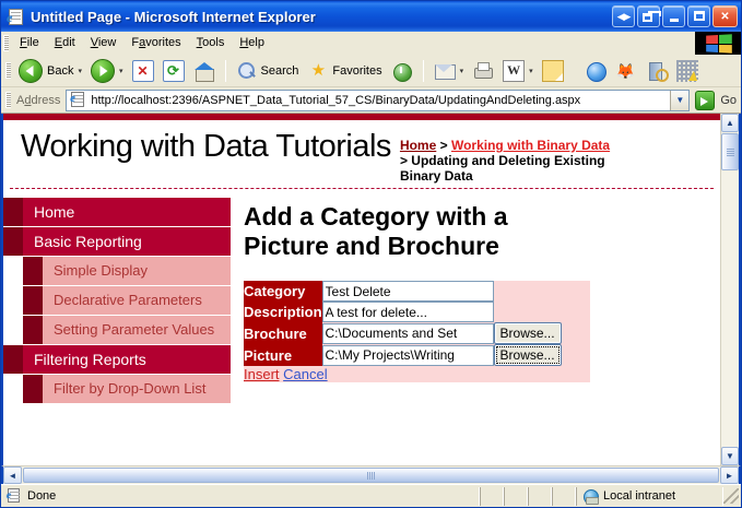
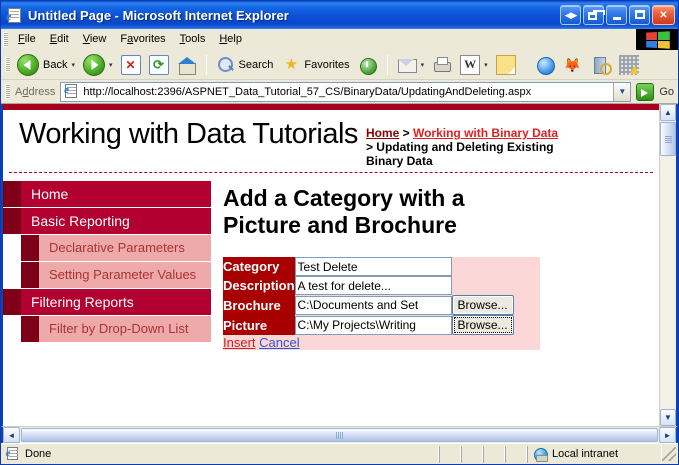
  e
  Untitled Page - Microsoft Internet Explorer
  ◀▶
  ✕
  File
  Edit
  View
  Favorites
  Tools
  Help
  Back
  Search
  ★
  Favorites
  🦊
  Address
  e
  http://localhost:2396/ASPNET_Data_Tutorial_57_CS/BinaryData/UpdatingAndDeleting.aspx
  ▼
  Go
  Working with Data Tutorials
  Home > Working with Binary Data > Updating and Deleting Existing Binary Data
  Home
  Basic Reporting
- Simple Display
  Declarative Parameters
  Setting Parameter Values
  Filtering Reports
  Filter by Drop-Down List
  Add a Category with a Picture and Brochure
  Category	Test Delete
  Description	A test for delete...
  Brochure	C:\Documents and Set Browse...
  Picture	C:\My Projects\Writing Browse...
  Insert Cancel
  ▲
  ▼
  ◄
  ►
  e
  Done
  Local intranet
